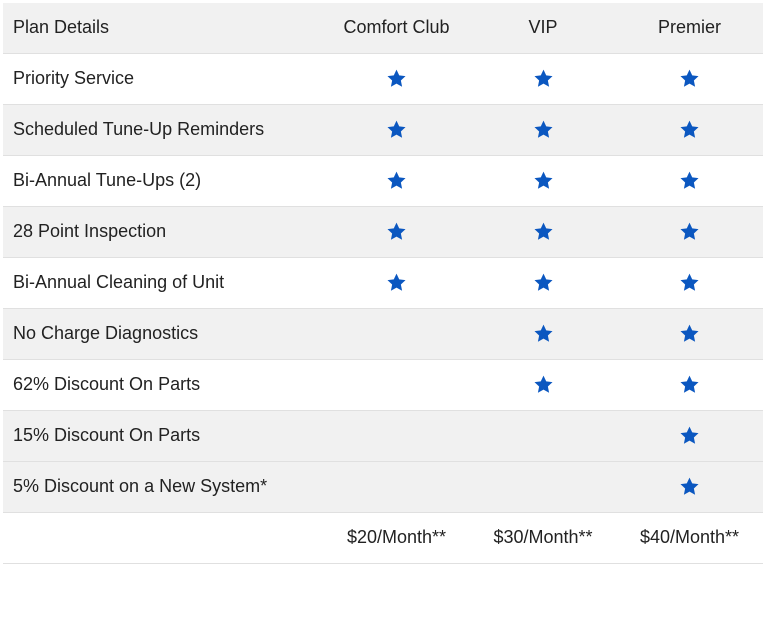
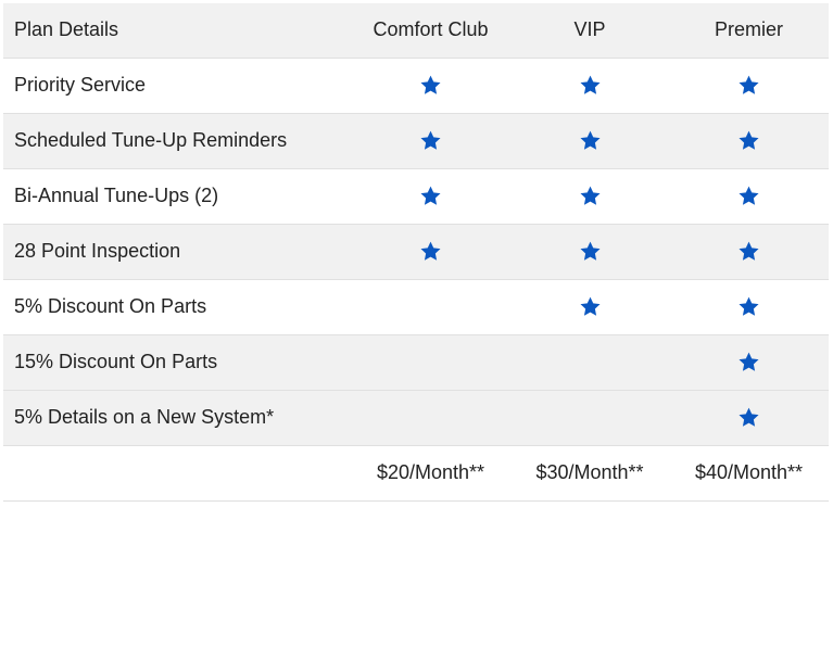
  Plan Details	Comfort Club	VIP	Premier
  Priority Service
  Scheduled Tune-Up Reminders
  Bi-Annual Tune-Ups (2)
  28 Point Inspection
- Bi-Annual Cleaning of Unit
- No Charge Diagnostics
- 62% Discount On Parts
+ 5% Discount On Parts
  15% Discount On Parts
- 5% Discount on a New System*
+ 5% Details on a New System*
  	$20/Month**	$30/Month**	$40/Month**
